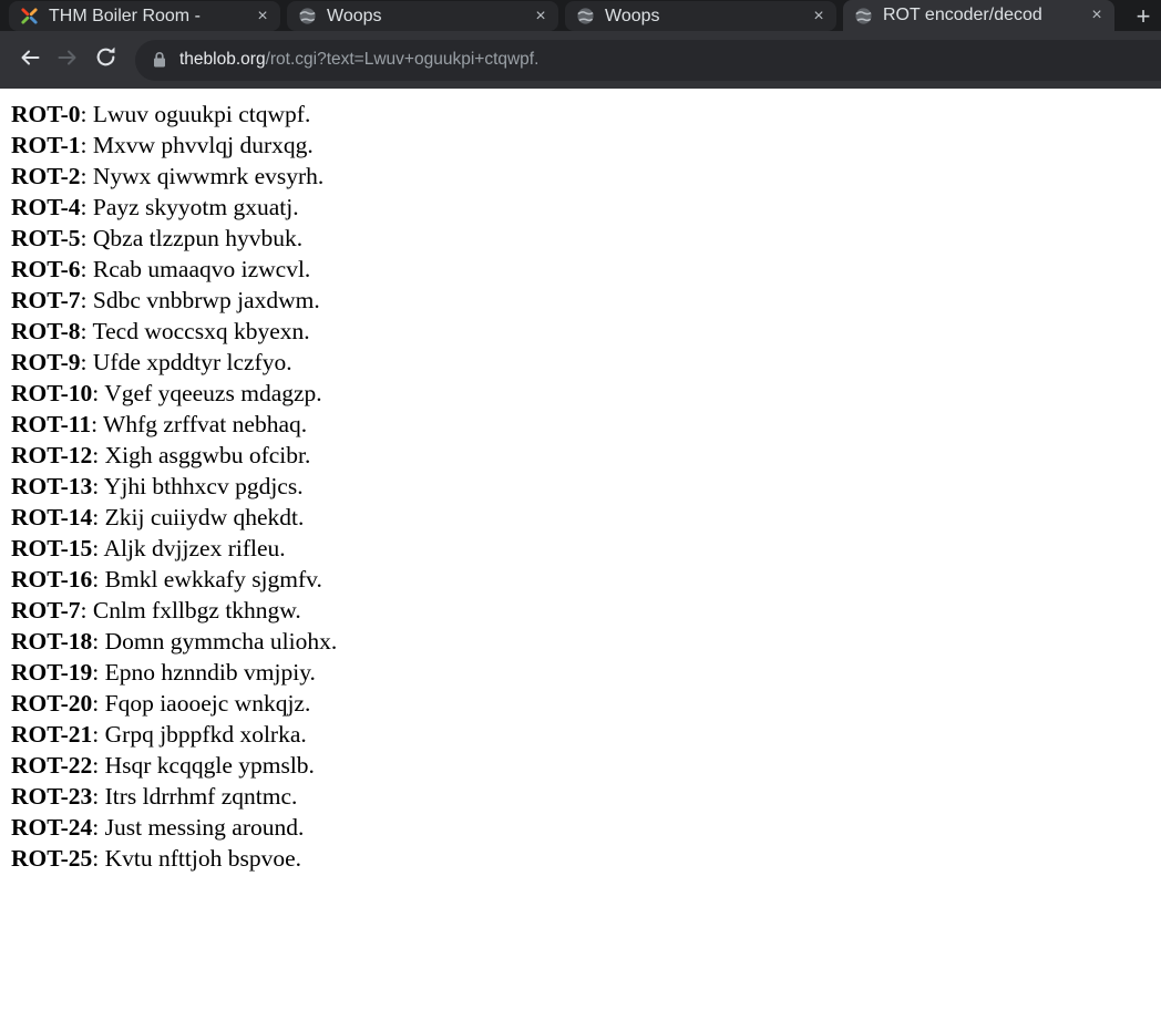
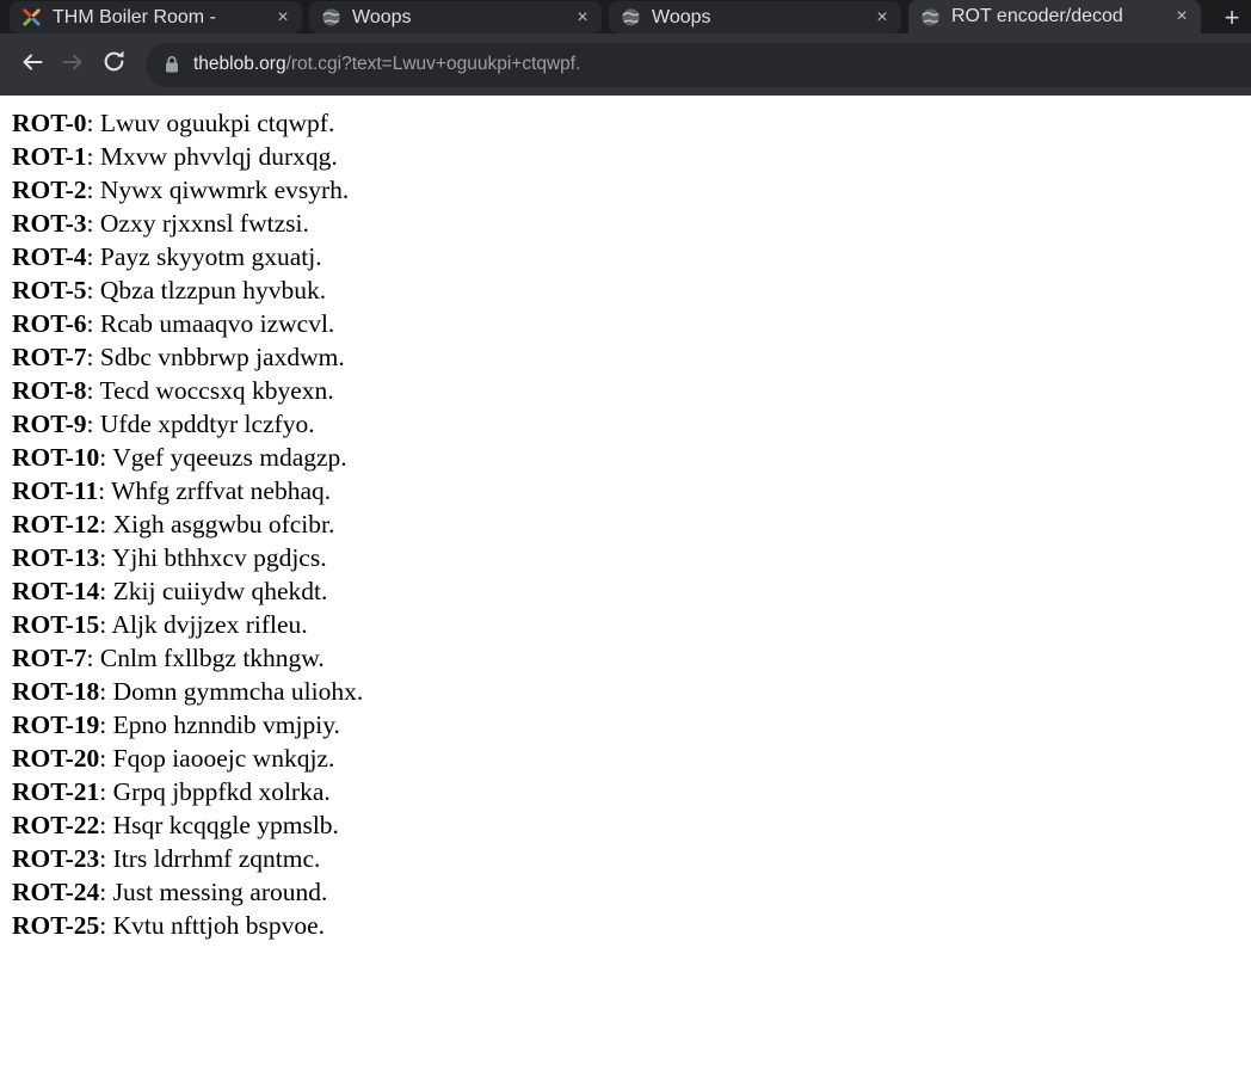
  THM Boiler Room -
  ×
  Woops
  ×
  Woops
  ×
  ROT encoder/decod
  ×
  +
  theblob.org
  /rot.cgi?text=Lwuv+oguukpi+ctqwpf.
  ROT-0: Lwuv oguukpi ctqwpf.
  ROT-1: Mxvw phvvlqj durxqg.
  ROT-2: Nywx qiwwmrk evsyrh.
+ ROT-3: Ozxy rjxxnsl fwtzsi.
  ROT-4: Payz skyyotm gxuatj.
  ROT-5: Qbza tlzzpun hyvbuk.
  ROT-6: Rcab umaaqvo izwcvl.
  ROT-7: Sdbc vnbbrwp jaxdwm.
  ROT-8: Tecd woccsxq kbyexn.
  ROT-9: Ufde xpddtyr lczfyo.
  ROT-10: Vgef yqeeuzs mdagzp.
  ROT-11: Whfg zrffvat nebhaq.
  ROT-12: Xigh asggwbu ofcibr.
  ROT-13: Yjhi bthhxcv pgdjcs.
  ROT-14: Zkij cuiiydw qhekdt.
  ROT-15: Aljk dvjjzex rifleu.
- ROT-16: Bmkl ewkkafy sjgmfv.
  ROT-7: Cnlm fxllbgz tkhngw.
  ROT-18: Domn gymmcha uliohx.
  ROT-19: Epno hznndib vmjpiy.
  ROT-20: Fqop iaooejc wnkqjz.
  ROT-21: Grpq jbppfkd xolrka.
  ROT-22: Hsqr kcqqgle ypmslb.
  ROT-23: Itrs ldrrhmf zqntmc.
  ROT-24: Just messing around.
  ROT-25: Kvtu nfttjoh bspvoe.
